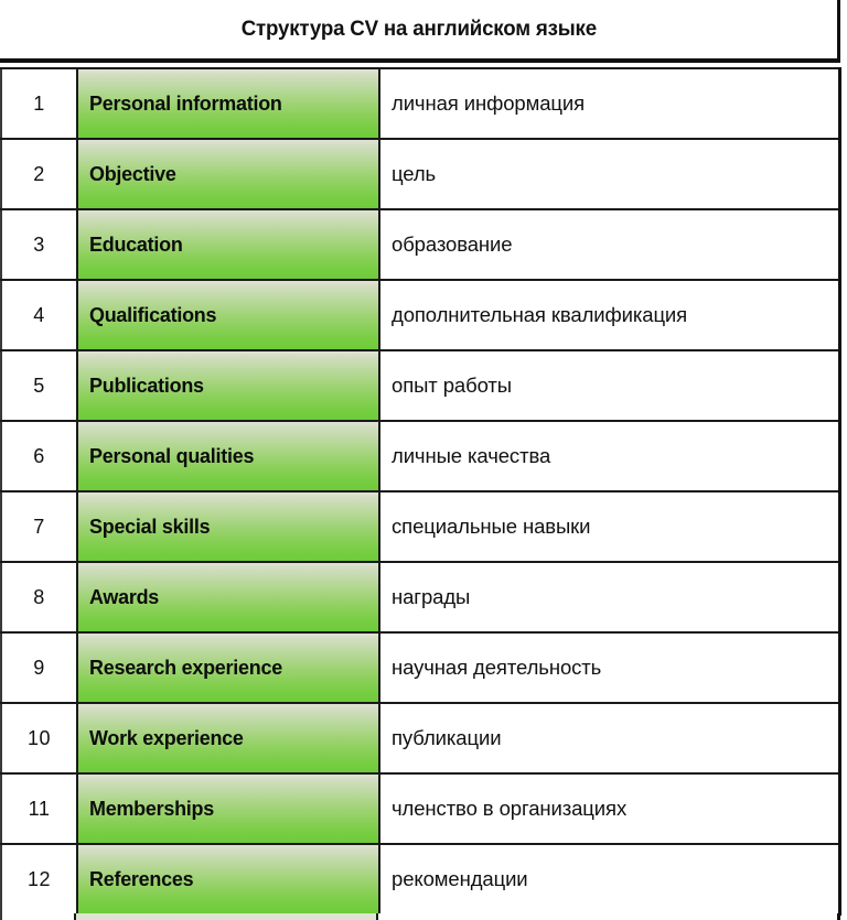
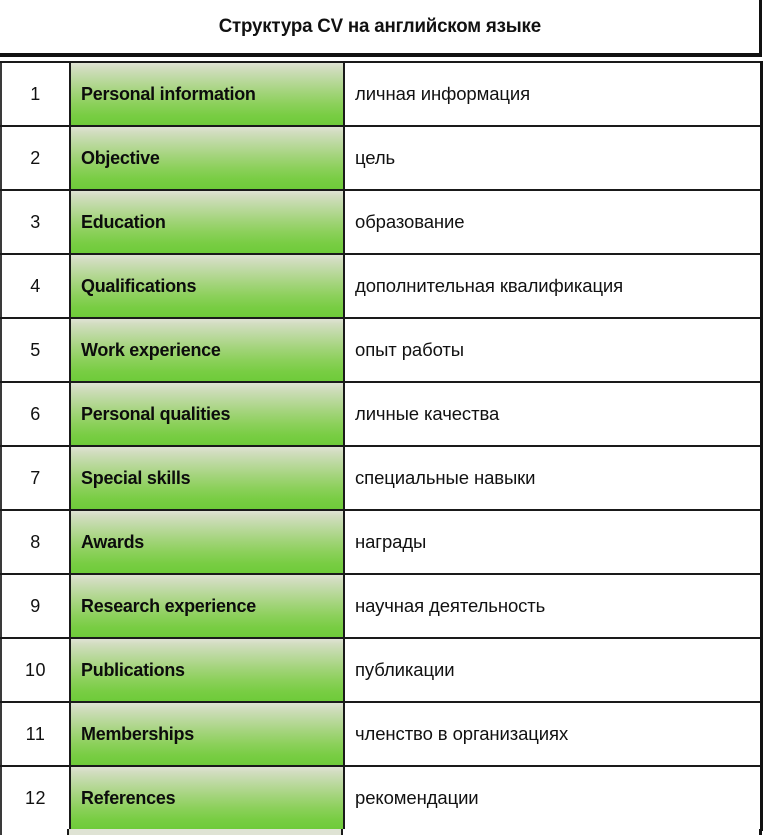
  Структура CV на английском языке
  1	Personal information	личная информация
  2	Objective	цель
  3	Education	образование
  4	Qualifications	дополнительная квалификация
- 5	Publications	опыт работы
+ 5	Work experience	опыт работы
  6	Personal qualities	личные качества
  7	Special skills	специальные навыки
  8	Awards	награды
  9	Research experience	научная деятельность
- 10	Work experience	публикации
+ 10	Publications	публикации
  11	Memberships	членство в организациях
  12	References	рекомендации
